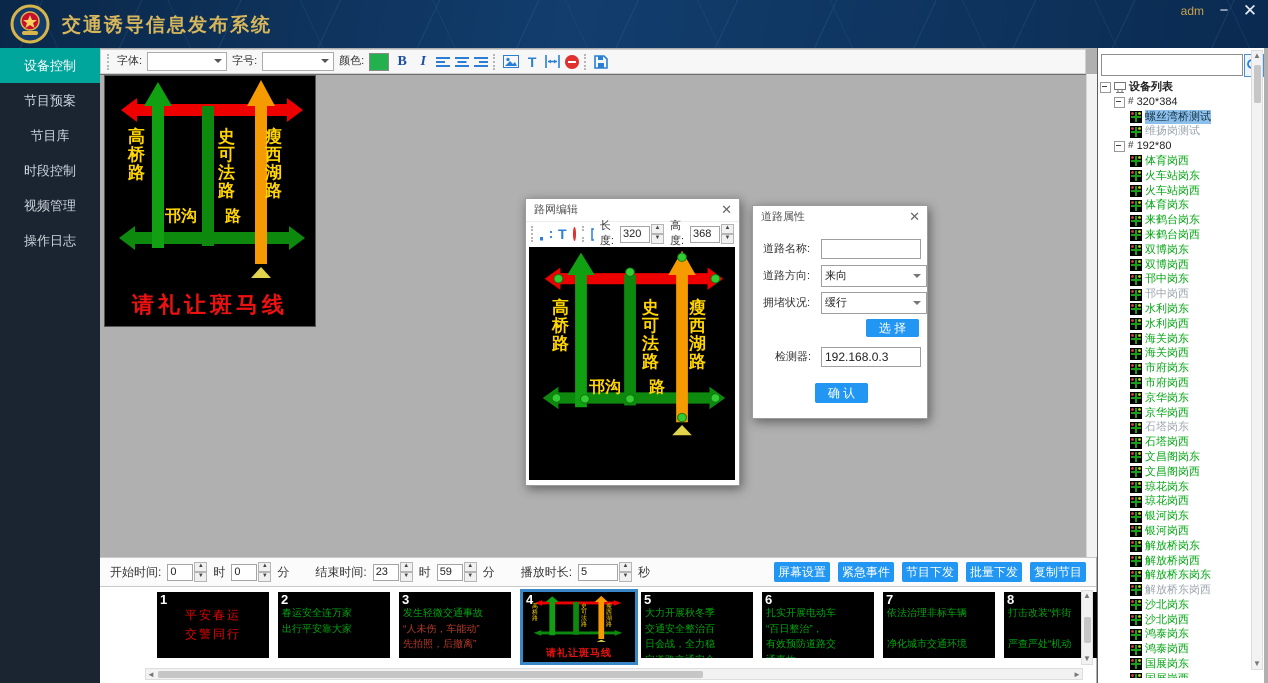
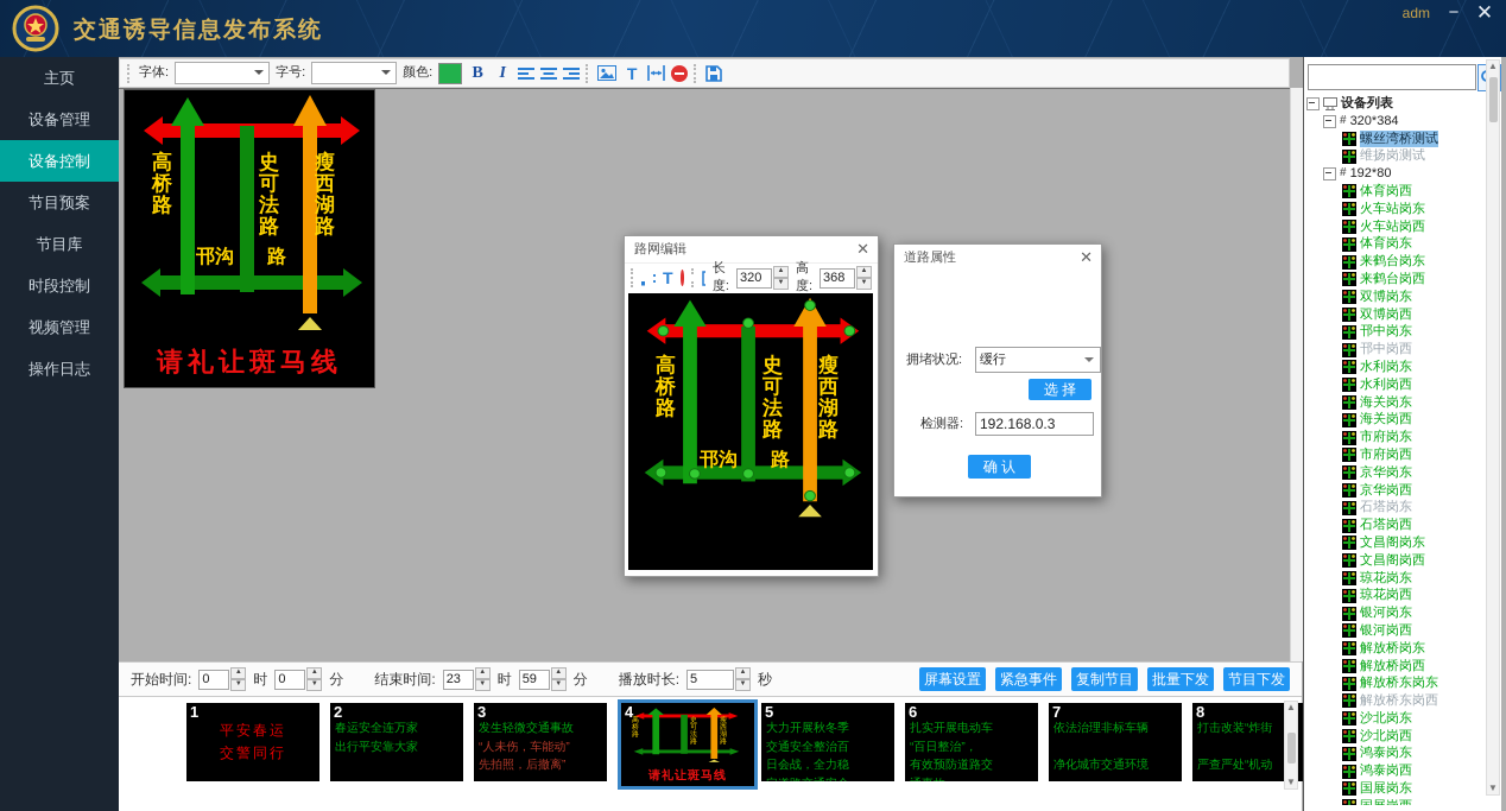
  交通诱导信息发布系统
  adm
  −
  ✕
+ 主页
+ 设备管理
  设备控制
  节目预案
  节目库
  时段控制
  视频管理
  操作日志
  字体:
  字号:
  颜色:
  B
  I
  T
  高桥路
  史可法路
  瘦西湖路
  邗沟
  路
  请礼让斑马线
  路网编辑
  ✕
  T
  长度:
  320
  高度:
  368
  高桥路
  史可法路
  瘦西湖路
  邗沟
  路
  道路属性
  ✕
- 道路名称:
- 道路方向:
- 来向
  拥堵状况:
  缓行
  选 择
  检测器:
  192.168.0.3
  确 认
  开始时间:
  0
  时
  0
  分
  结束时间:
  23
  时
  59
  分
  播放时长:
  5
  秒
  屏幕设置
  紧急事件
- 节目下发
+ 复制节目
  批量下发
- 复制节目
+ 节目下发
  1
  平安春运
  交警同行
  2
  春运安全连万家
  出行平安靠大家
  3
  发生轻微交通事故
  “人未伤，车能动”
  先拍照，后撤离”
  4
  请礼让斑马线
  5
  大力开展秋冬季
  交通安全整治百
  日会战，全力稳
  6
  扎实开展电动车
  “百日整治”，
  有效预防道路交
  7
  依法治理非标车辆
  净化城市交通环境
  8
  打击改装“炸街
  严查严处“机动
  ▲
  ▼
- ◄
- ►
  设备列表
  #
  320*384
  螺丝湾桥测试
  维扬岗测试
  #
  192*80
  体育岗西
  火车站岗东
  火车站岗西
  体育岗东
  来鹤台岗东
  来鹤台岗西
  双博岗东
  双博岗西
  邗中岗东
  邗中岗西
  水利岗东
  水利岗西
  海关岗东
  海关岗西
  市府岗东
  市府岗西
  京华岗东
  京华岗西
  石塔岗东
  石塔岗西
  文昌阁岗东
  文昌阁岗西
  琼花岗东
  琼花岗西
  银河岗东
  银河岗西
  解放桥岗东
  解放桥岗西
  解放桥东岗东
  解放桥东岗西
  沙北岗东
  沙北岗西
  鸿泰岗东
  鸿泰岗西
  国展岗东
  ▲
  ▼
